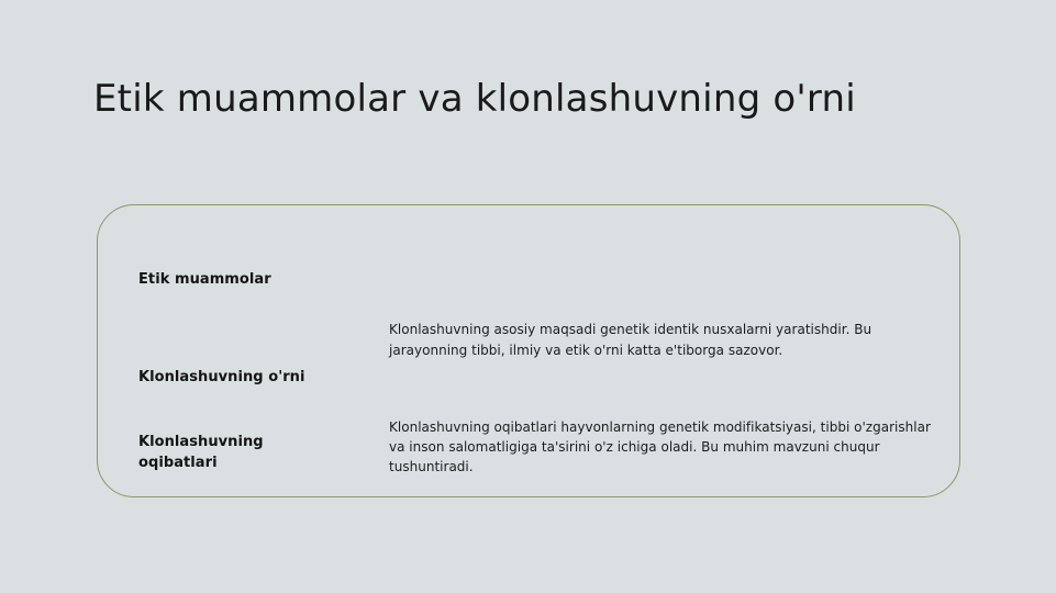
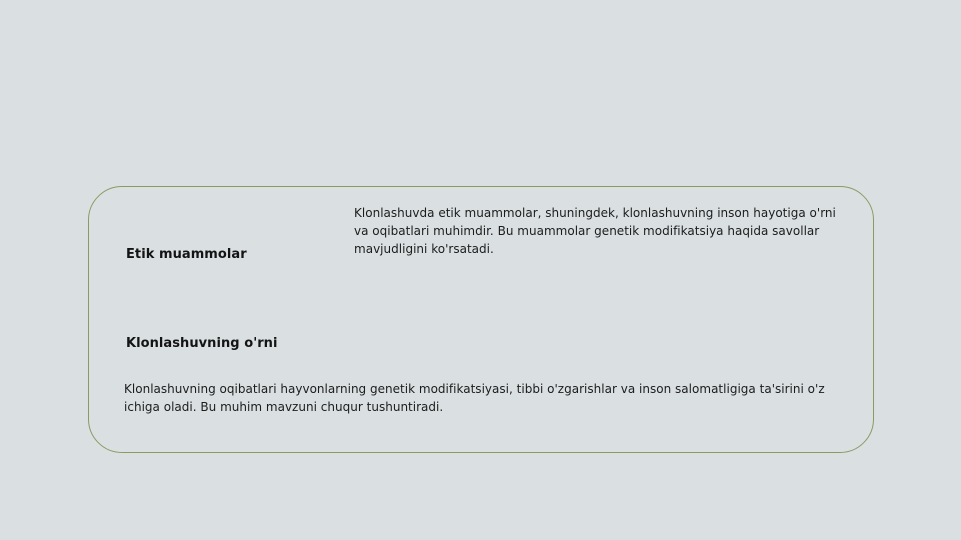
- Etik muammolar va klonlashuvning o'rni
  Etik muammolar
+ Klonlashuvda etik muammolar, shuningdek, klonlashuvning inson hayotiga o'rni va oqibatlari muhimdir. Bu muammolar genetik modifikatsiya haqida savollar mavjudligini ko'rsatadi.
  Klonlashuvning o'rni
- Klonlashuvning asosiy maqsadi genetik identik nusxalarni yaratishdir. Bu jarayonning tibbi, ilmiy va etik o'rni katta e'tiborga sazovor.
- Klonlashuvning oqibatlari
  Klonlashuvning oqibatlari hayvonlarning genetik modifikatsiyasi, tibbi o'zgarishlar va inson salomatligiga ta'sirini o'z ichiga oladi. Bu muhim mavzuni chuqur tushuntiradi.
